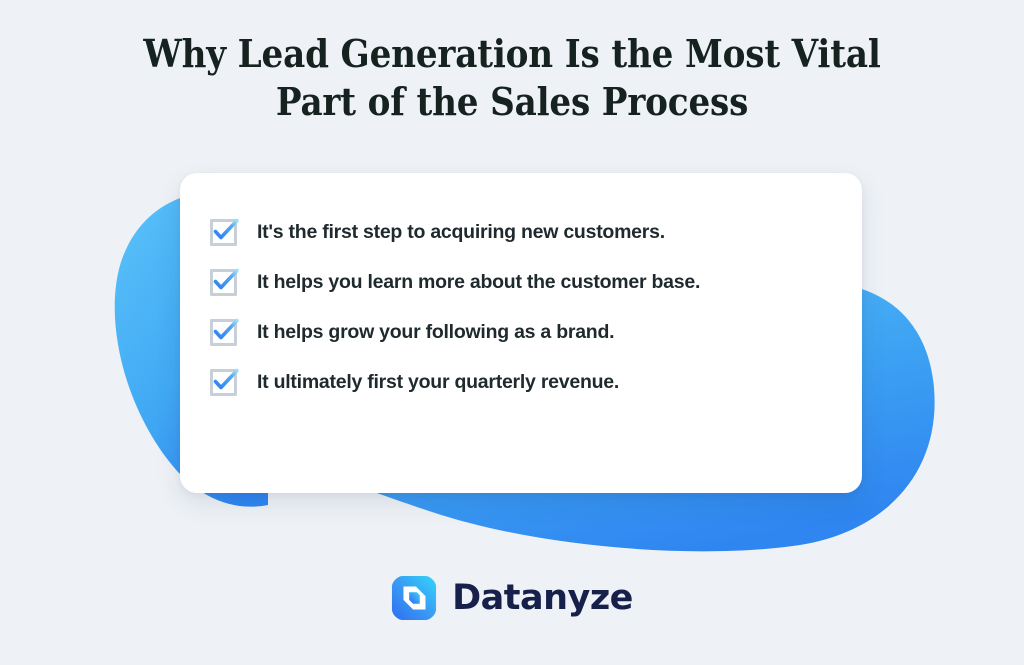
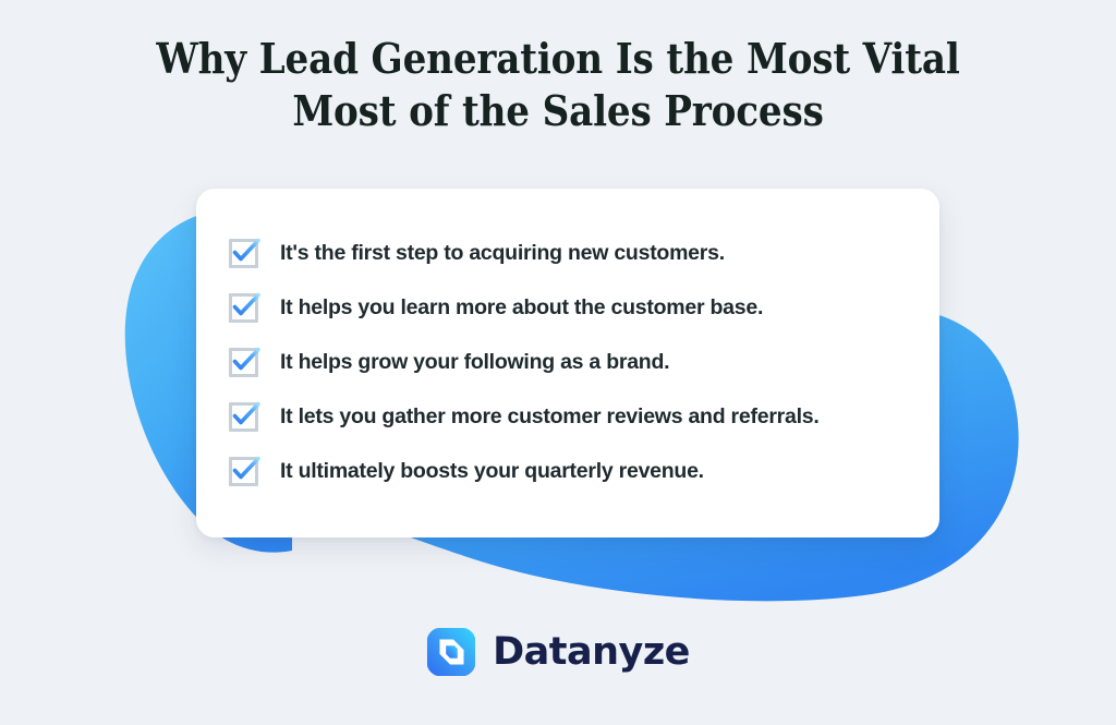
  Why Lead Generation Is the Most Vital
- Part of the Sales Process
+ Most of the Sales Process
  It's the first step to acquiring new customers.
  It helps you learn more about the customer base.
  It helps grow your following as a brand.
+ It lets you gather more customer reviews and referrals.
- It ultimately first your quarterly revenue.
+ It ultimately boosts your quarterly revenue.
  Datanyze
